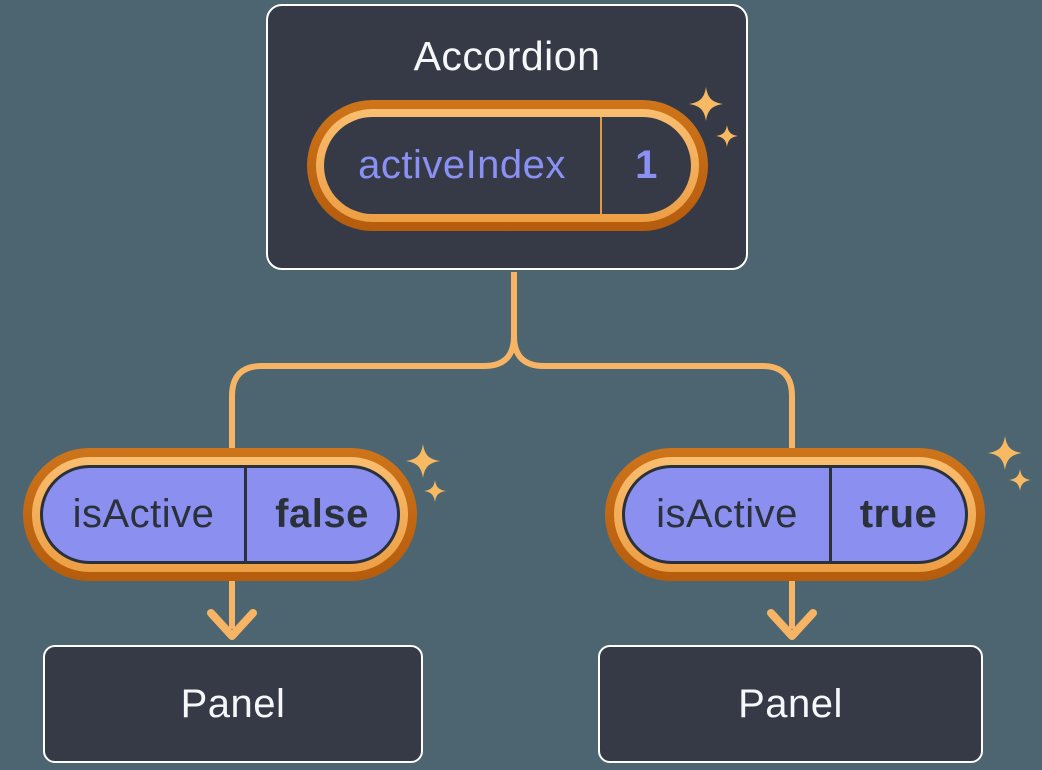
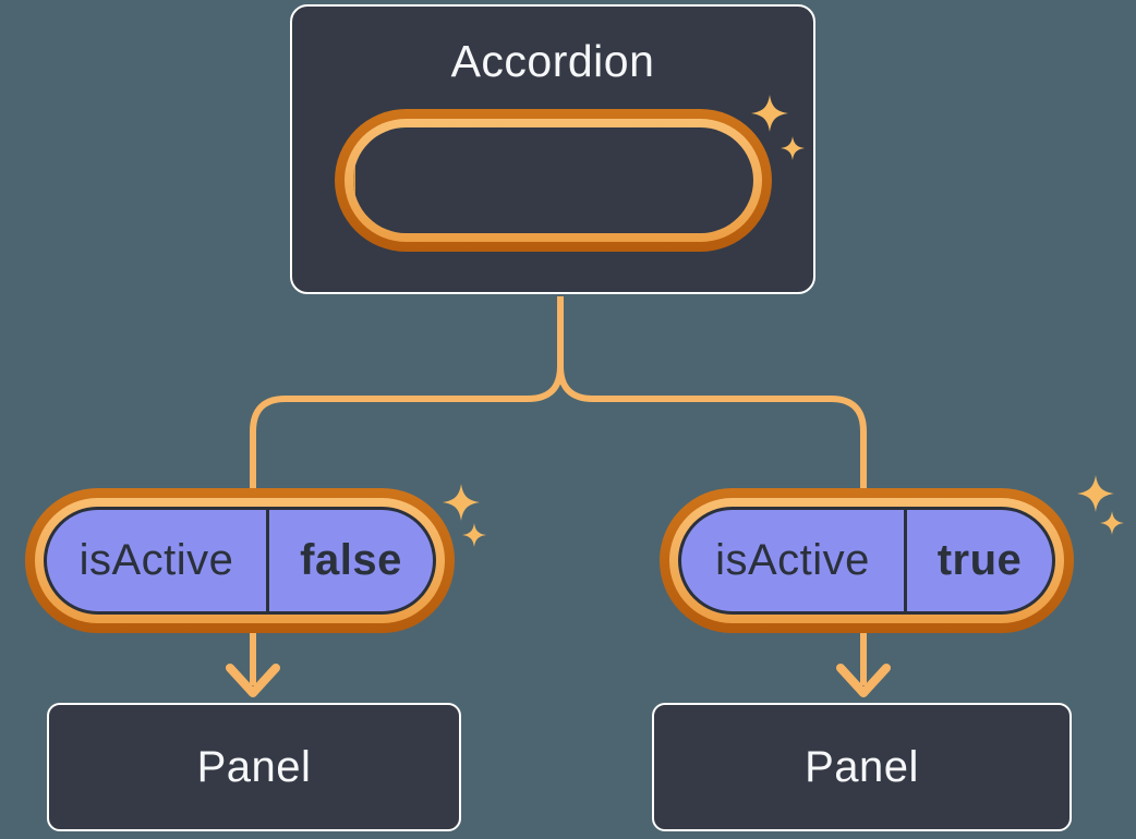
  Accordion
- activeIndex
- 1
  isActive
  false
  isActive
  true
  Panel
  Panel
